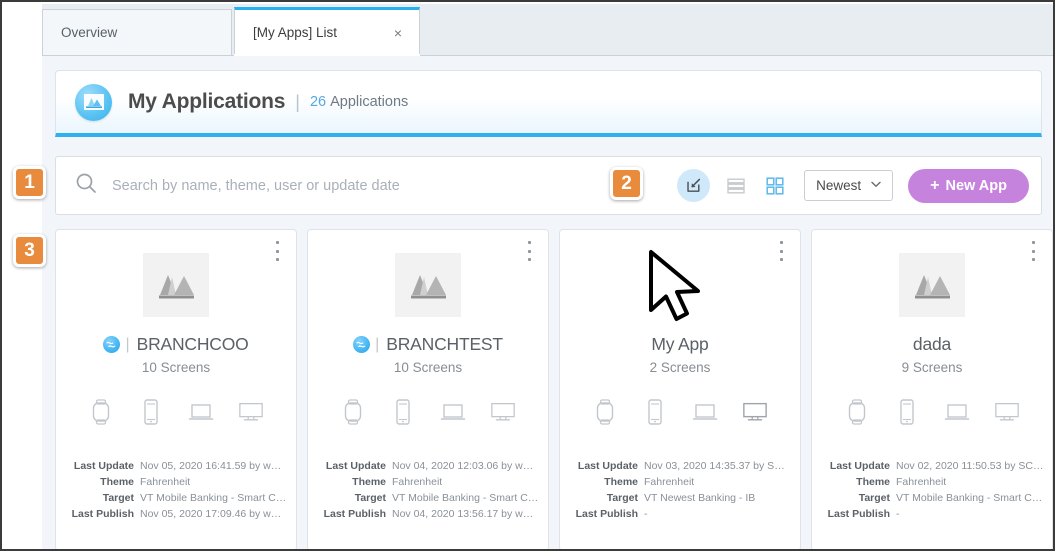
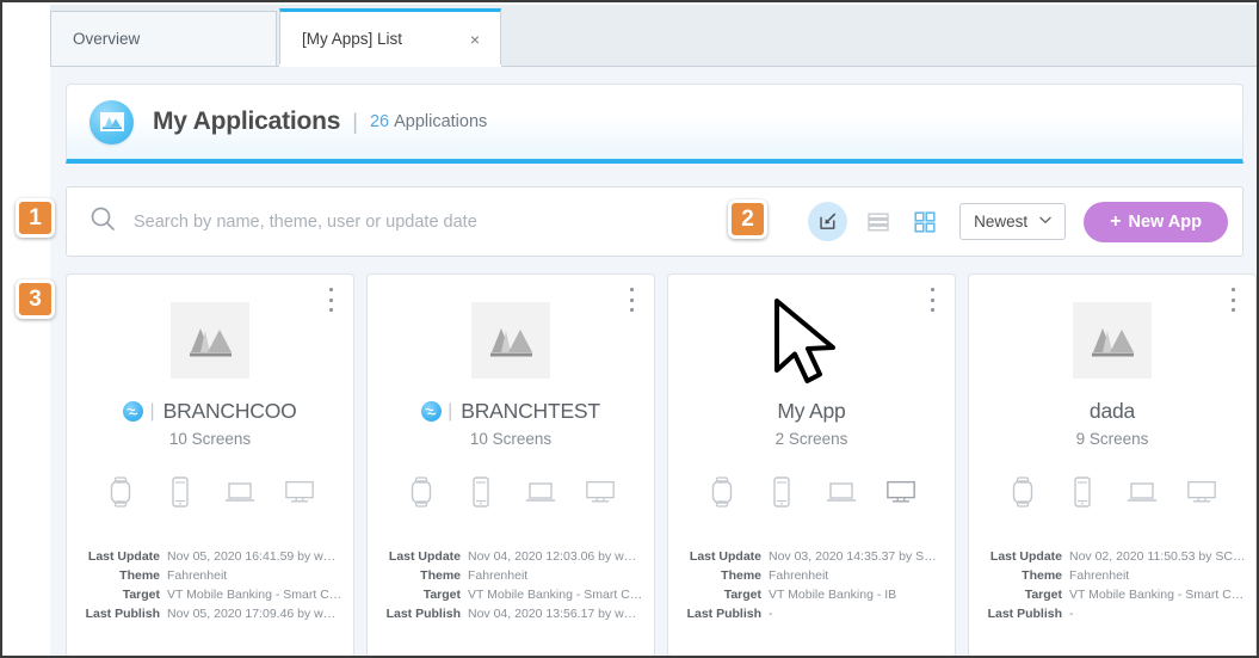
  Overview
  [My Apps] List
  ×
  My Applications
  |
  26
  Applications
  Search by name, theme, user or update date
  Newest
  +
  New App
  |
  BRANCHCOO
  10 Screens
  Last Update
  Nov 05, 2020 16:41.59 by wma.
  Theme
  Fahrenheit
  Target
  VT Mobile Banking - Smart Co..
  Last Publish
  Nov 05, 2020 17:09.46 by wma.
  |
  BRANCHTEST
  10 Screens
  Last Update
  Nov 04, 2020 12:03.06 by wma.
  Theme
  Fahrenheit
  Target
  VT Mobile Banking - Smart Co..
  Last Publish
  Nov 04, 2020 13:56.17 by wma.
  My App
  2 Screens
  Last Update
  Nov 03, 2020 14:35.37 by SCIN
  Theme
  Fahrenheit
  Target
- VT Newest Banking - IB
+ VT Mobile Banking - IB
  Last Publish
  -
  dada
  9 Screens
  Last Update
  Nov 02, 2020 11:50.53 by SCIN
  Theme
  Fahrenheit
  Target
  VT Mobile Banking - Smart Co..
  Last Publish
  -
  1
  2
  3
